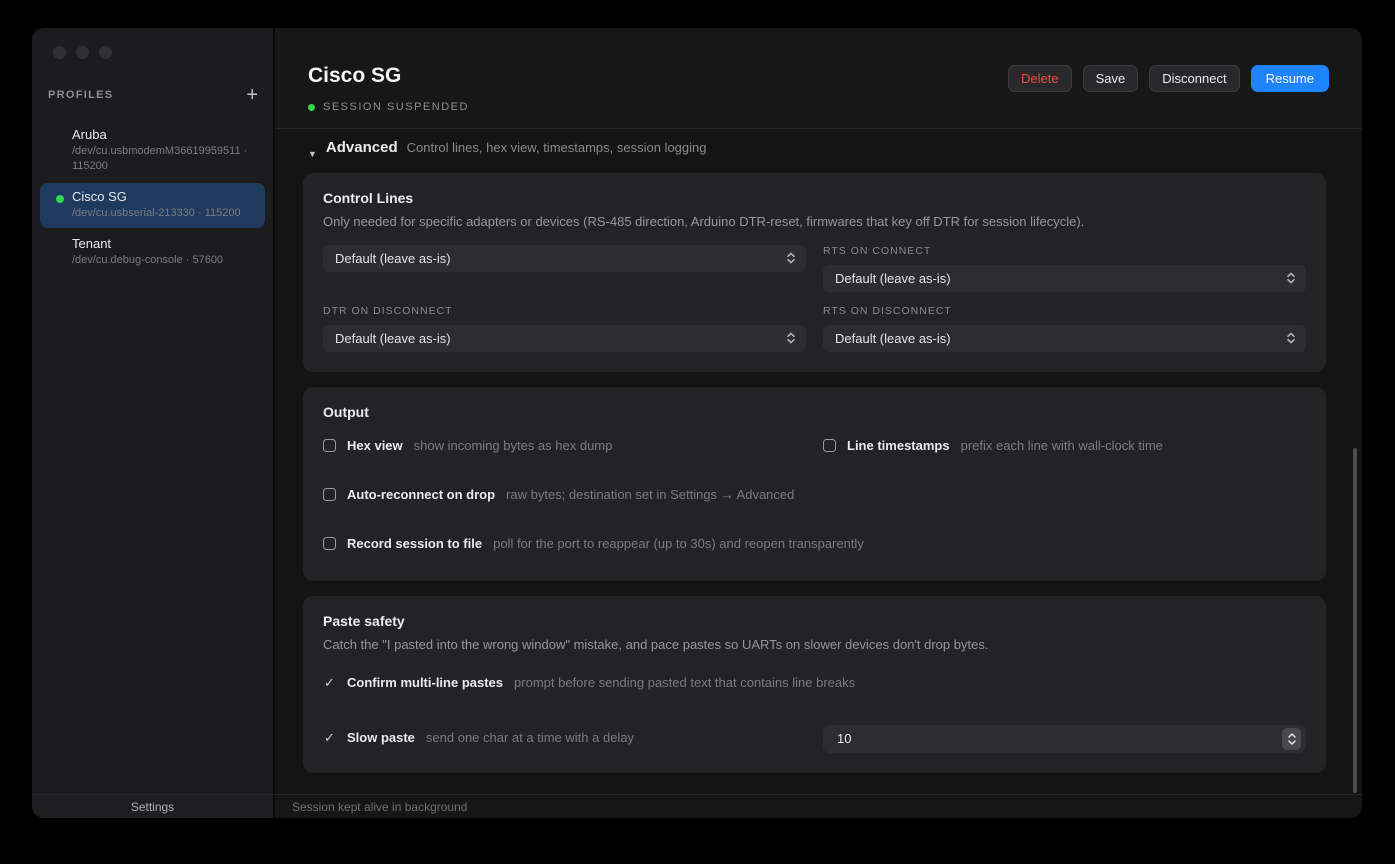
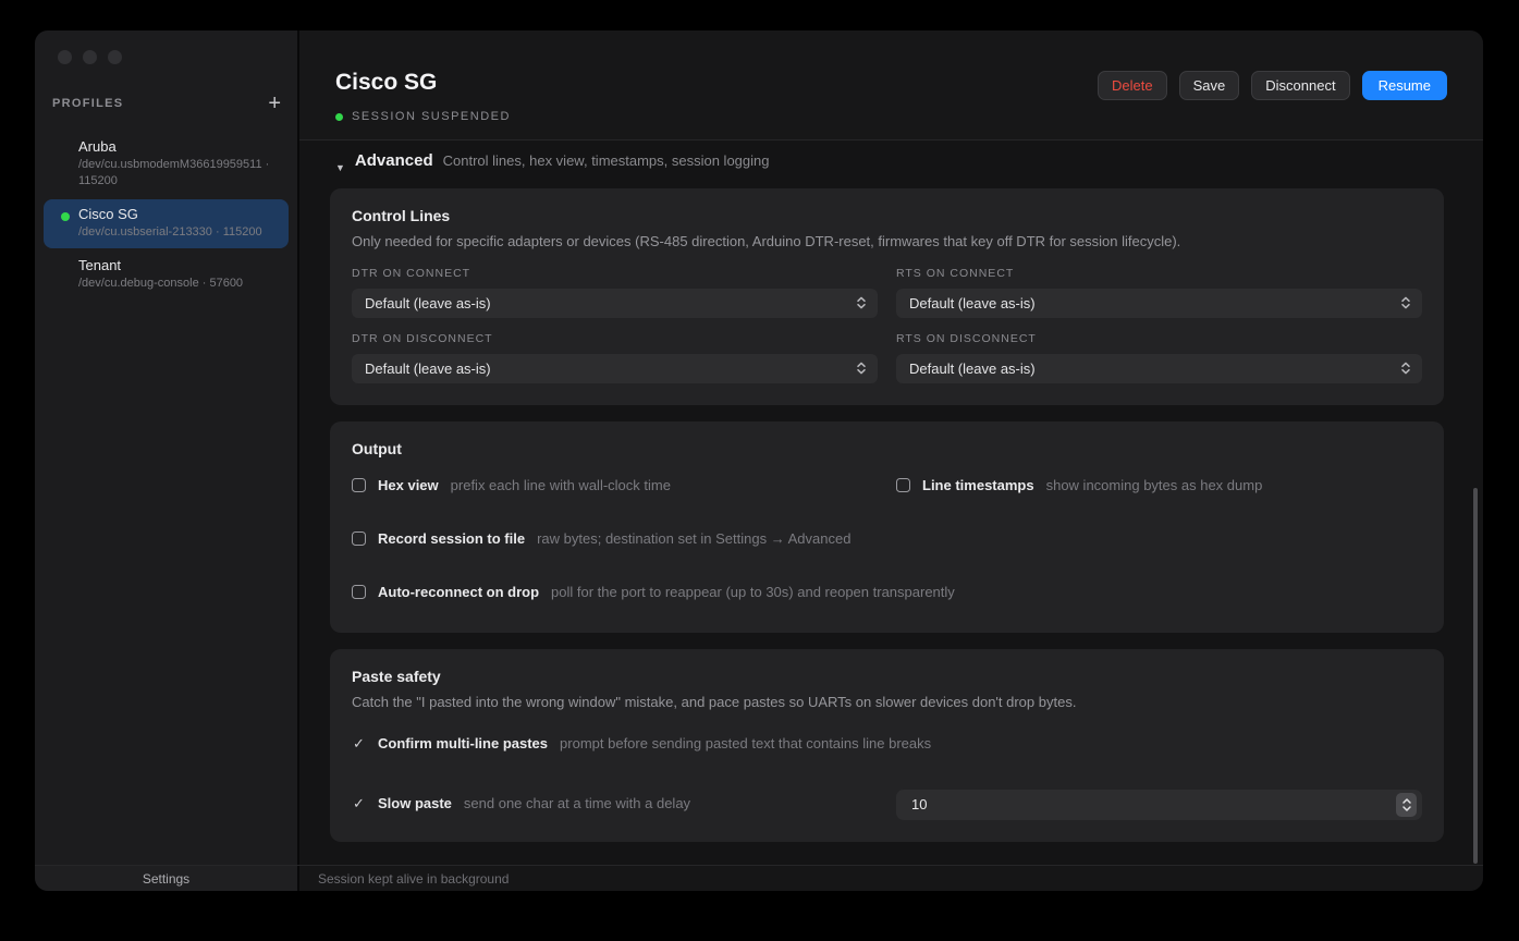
  PROFILES
  +
  Aruba
  /dev/cu.usbmodemM36619959511 · 115200
  Cisco SG
  /dev/cu.usbserial-213330 · 115200
  Tenant
  /dev/cu.debug-console · 57600
  Cisco SG
  SESSION SUSPENDED
  Delete
  Save
  Disconnect
  Resume
  ▼
  Advanced
  Control lines, hex view, timestamps, session logging
  Control Lines
  Only needed for specific adapters or devices (RS-485 direction, Arduino DTR-reset, firmwares that key off DTR for session lifecycle).
+ DTR ON CONNECT
  Default (leave as-is)
  RTS ON CONNECT
  Default (leave as-is)
  DTR ON DISCONNECT
  Default (leave as-is)
  RTS ON DISCONNECT
  Default (leave as-is)
  Output
  Hex view
- show incoming bytes as hex dump
+ prefix each line with wall-clock time
  Line timestamps
- prefix each line with wall-clock time
+ show incoming bytes as hex dump
- Auto-reconnect on drop
+ Record session to file
  raw bytes; destination set in Settings → Advanced
- Record session to file
+ Auto-reconnect on drop
  poll for the port to reappear (up to 30s) and reopen transparently
  Paste safety
  Catch the "I pasted into the wrong window" mistake, and pace pastes so UARTs on slower devices don't drop bytes.
  ✓
  Confirm multi-line pastes
  prompt before sending pasted text that contains line breaks
  ✓
  Slow paste
  send one char at a time with a delay
  10
  Settings
  Session kept alive in background
